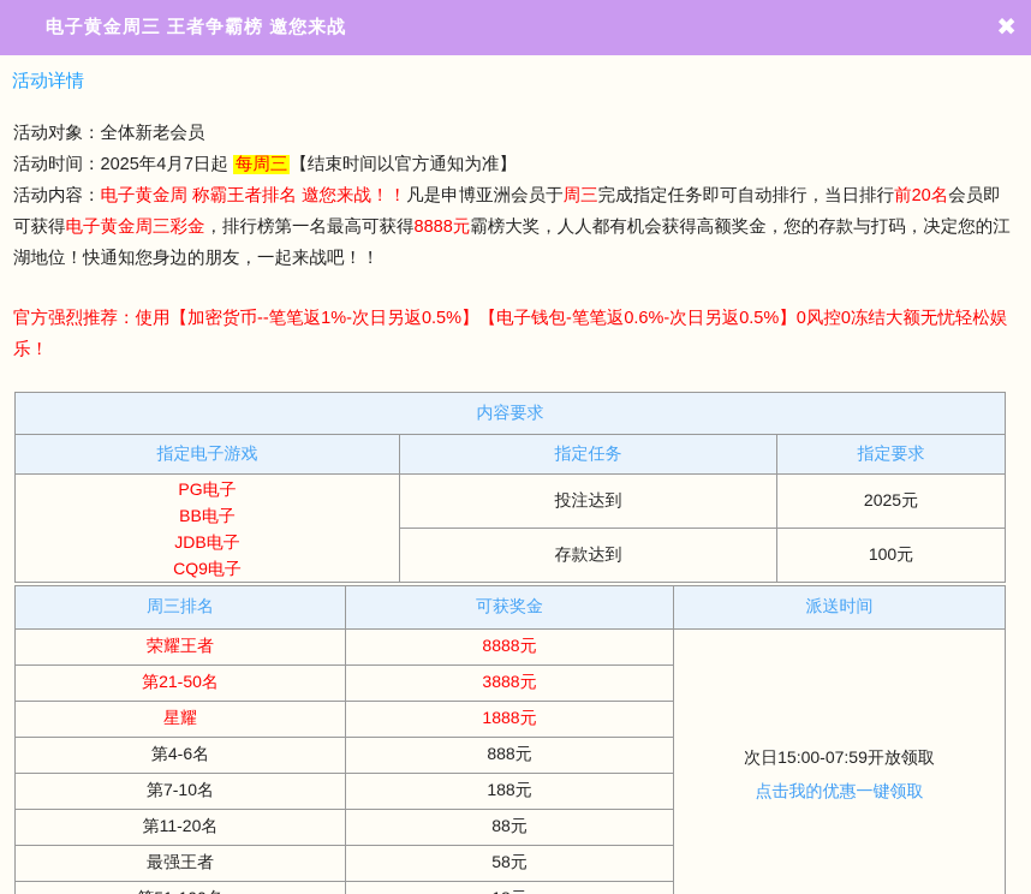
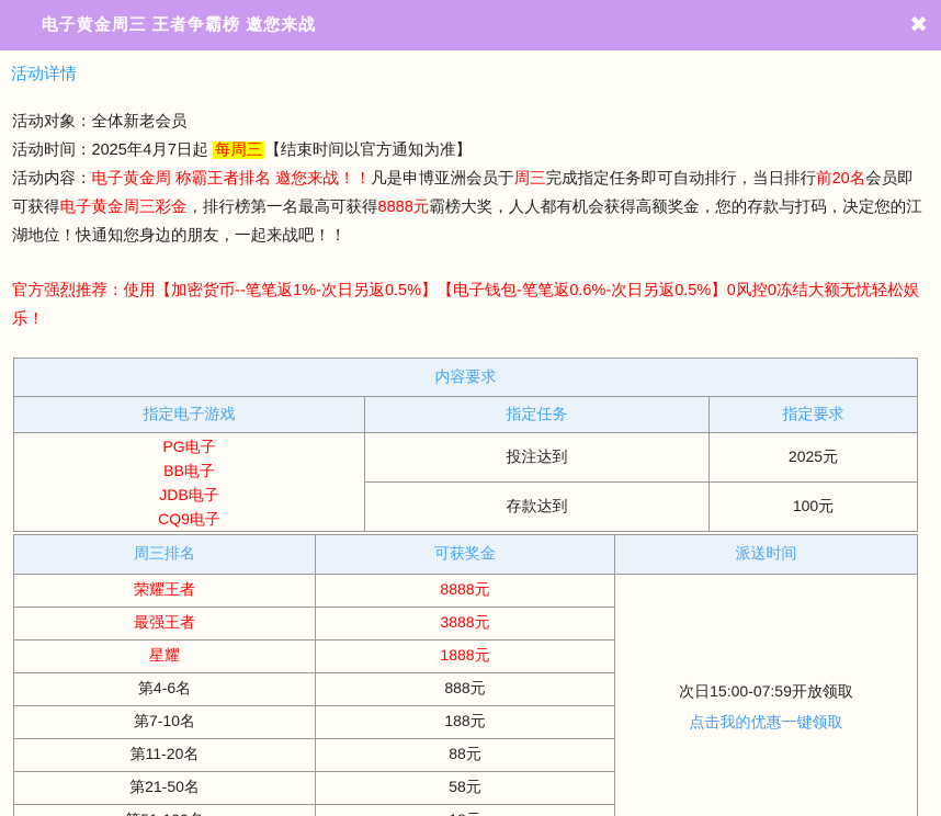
  电子黄金周三 王者争霸榜 邀您来战
  ✖
  活动详情
  活动对象：全体新老会员
  活动时间：2025年4月7日起 每周三 【结束时间以官方通知为准】
  活动内容：电子黄金周 称霸王者排名 邀您来战！！凡是申博亚洲会员于周三完成指定任务即可自动排行，当日排行前20名会员即可获得电子黄金周三彩金，排行榜第一名最高可获得8888元霸榜大奖，人人都有机会获得高额奖金，您的存款与打码，决定您的江湖地位！快通知您身边的朋友，一起来战吧！！
  官方强烈推荐：使用【加密货币--笔笔返1%-次日另返0.5%】【电子钱包-笔笔返0.6%-次日另返0.5%】0风控0冻结大额无忧轻松娱乐！
  内容要求
  指定电子游戏	指定任务	指定要求
  PG电子BB电子JDB电子CQ9电子	投注达到	2025元
  存款达到	100元
  周三排名	可获奖金	派送时间
  荣耀王者	8888元	次日15:00-07:59开放领取点击我的优惠一键领取
- 第21-50名	3888元
+ 最强王者	3888元
  星耀	1888元
  第4-6名	888元
  第7-10名	188元
  第11-20名	88元
- 最强王者	58元
+ 第21-50名	58元
